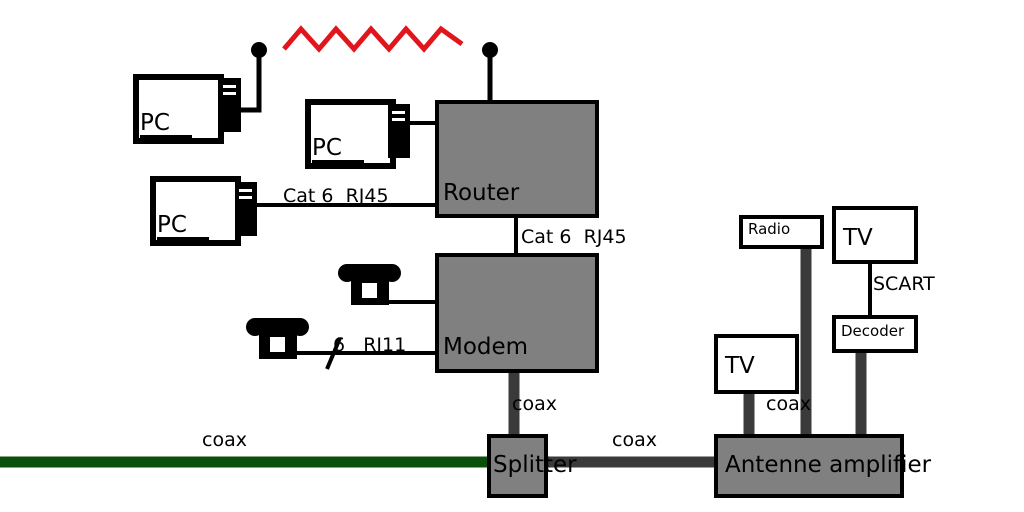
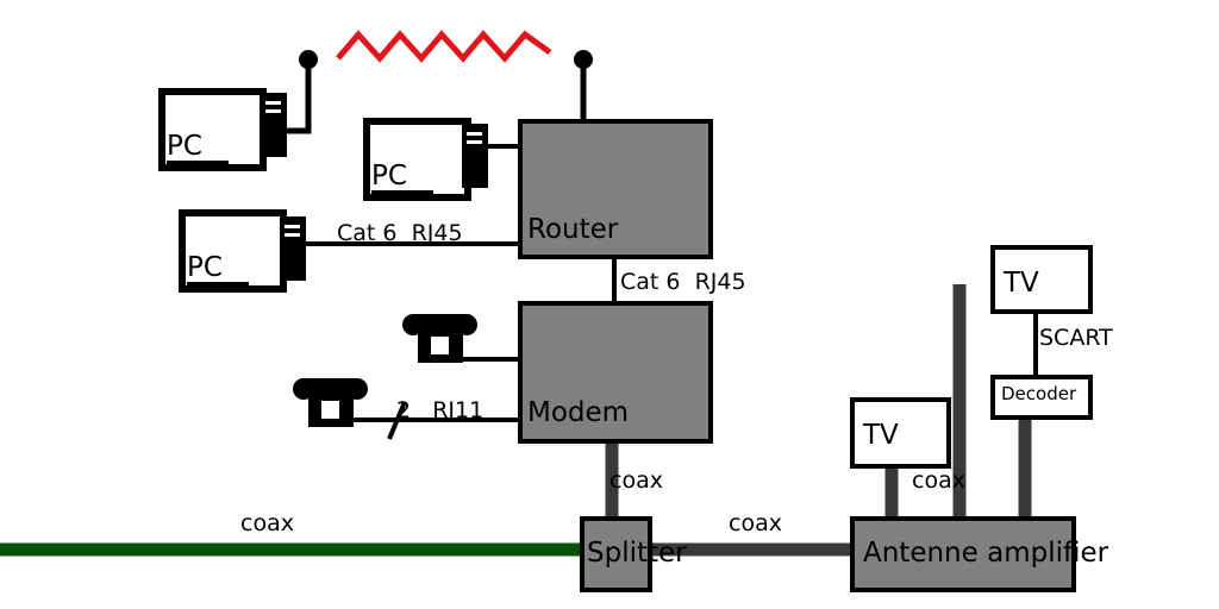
  PC
  PC
  PC
  Router
  Modem
  Splitter
  Antenne amplifier
  TV
- Radio
  TV
  Decoder
  Cat 6 RJ45
  Cat 6 RJ45
- 6 RJ11
+ 2 RJ11
  coax
  coax
  coax
  coax
  SCART
